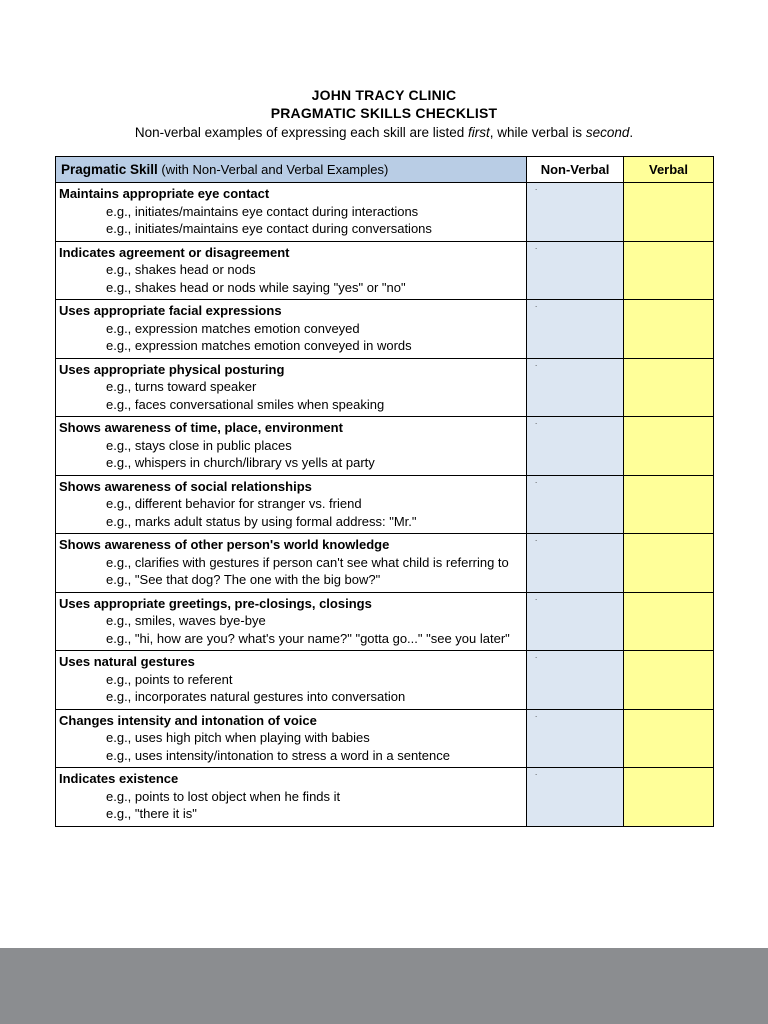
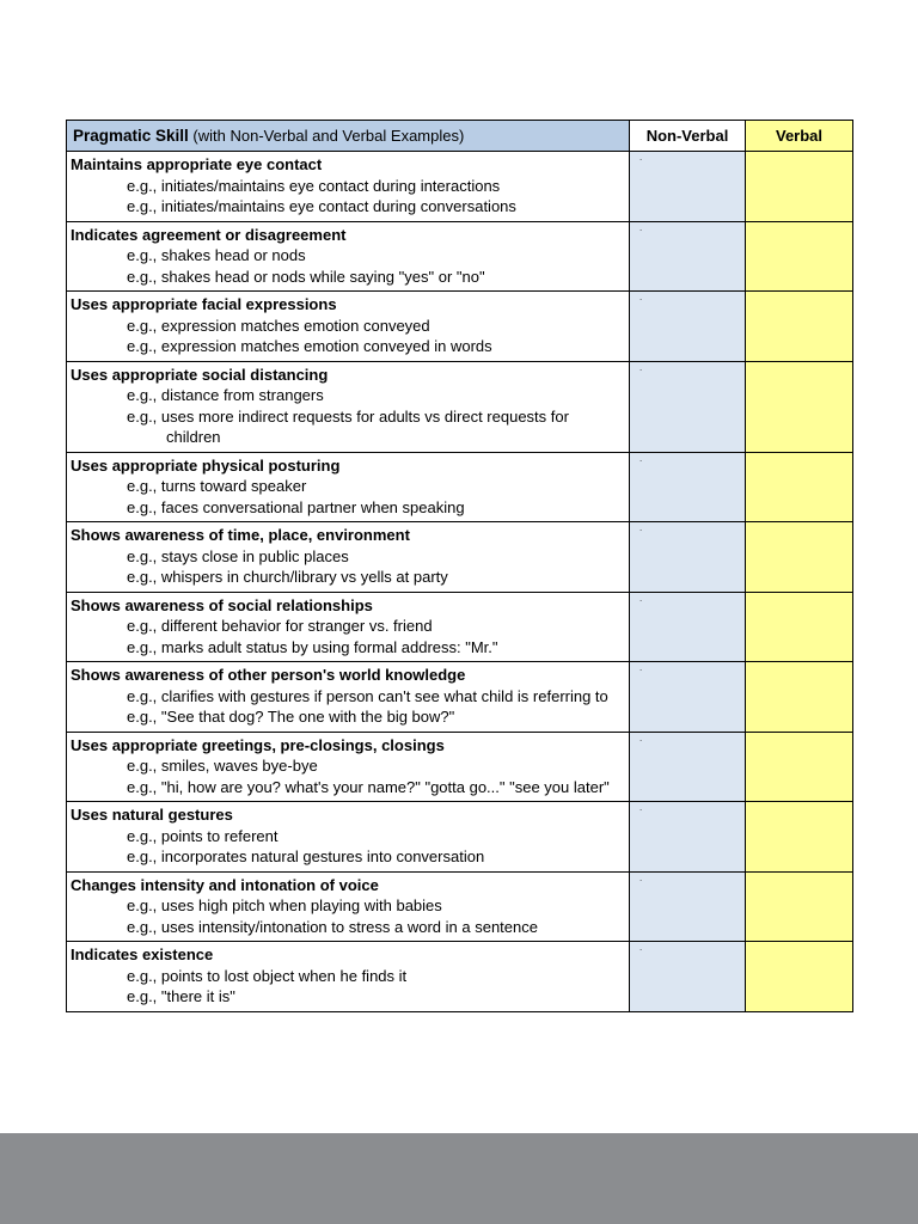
- JOHN TRACY CLINIC
- PRAGMATIC SKILLS CHECKLIST
- Non-verbal examples of expressing each skill are listed first, while verbal is second.
  Pragmatic Skill (with Non-Verbal and Verbal Examples)	Non-Verbal	Verbal
  Maintains appropriate eye contacte.g., initiates/maintains eye contact during interactionse.g., initiates/maintains eye contact during conversations	.
  Indicates agreement or disagreemente.g., shakes head or nodse.g., shakes head or nods while saying "yes" or "no"	.
  Uses appropriate facial expressionse.g., expression matches emotion conveyede.g., expression matches emotion conveyed in words	.
+ Uses appropriate social distancinge.g., distance from strangerse.g., uses more indirect requests for adults vs direct requests for children	.
- Uses appropriate physical posturinge.g., turns toward speakere.g., faces conversational smiles when speaking	.
+ Uses appropriate physical posturinge.g., turns toward speakere.g., faces conversational partner when speaking	.
  Shows awareness of time, place, environmente.g., stays close in public placese.g., whispers in church/library vs yells at party	.
  Shows awareness of social relationshipse.g., different behavior for stranger vs. friende.g., marks adult status by using formal address: "Mr."	.
  Shows awareness of other person's world knowledgee.g., clarifies with gestures if person can't see what child is referring toe.g., "See that dog? The one with the big bow?"	.
  Uses appropriate greetings, pre-closings, closingse.g., smiles, waves bye-byee.g., "hi, how are you? what's your name?" "gotta go..." "see you later"	.
  Uses natural gesturese.g., points to referente.g., incorporates natural gestures into conversation	.
  Changes intensity and intonation of voicee.g., uses high pitch when playing with babiese.g., uses intensity/intonation to stress a word in a sentence	.
  Indicates existencee.g., points to lost object when he finds ite.g., "there it is"	.
